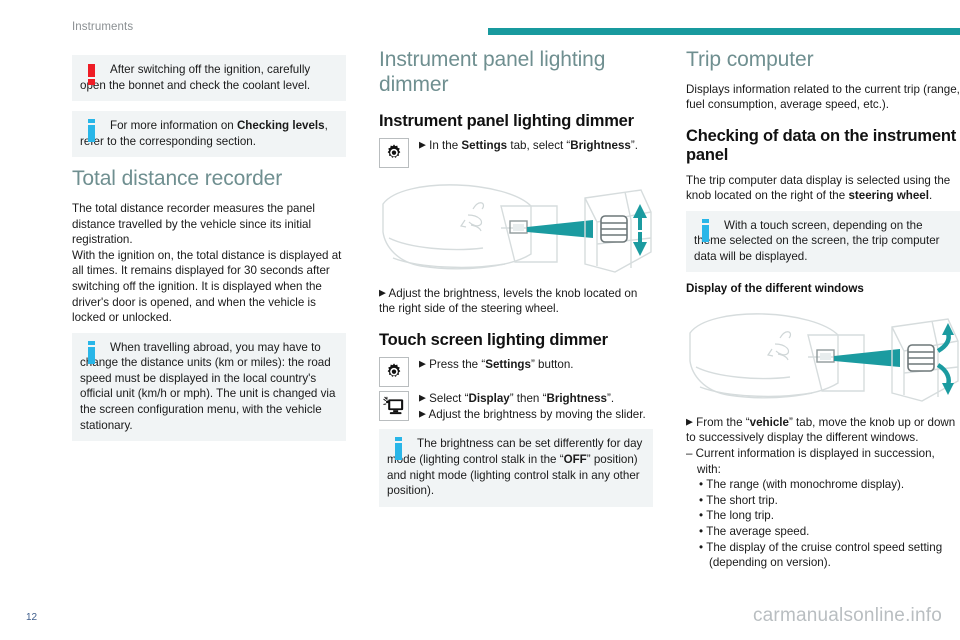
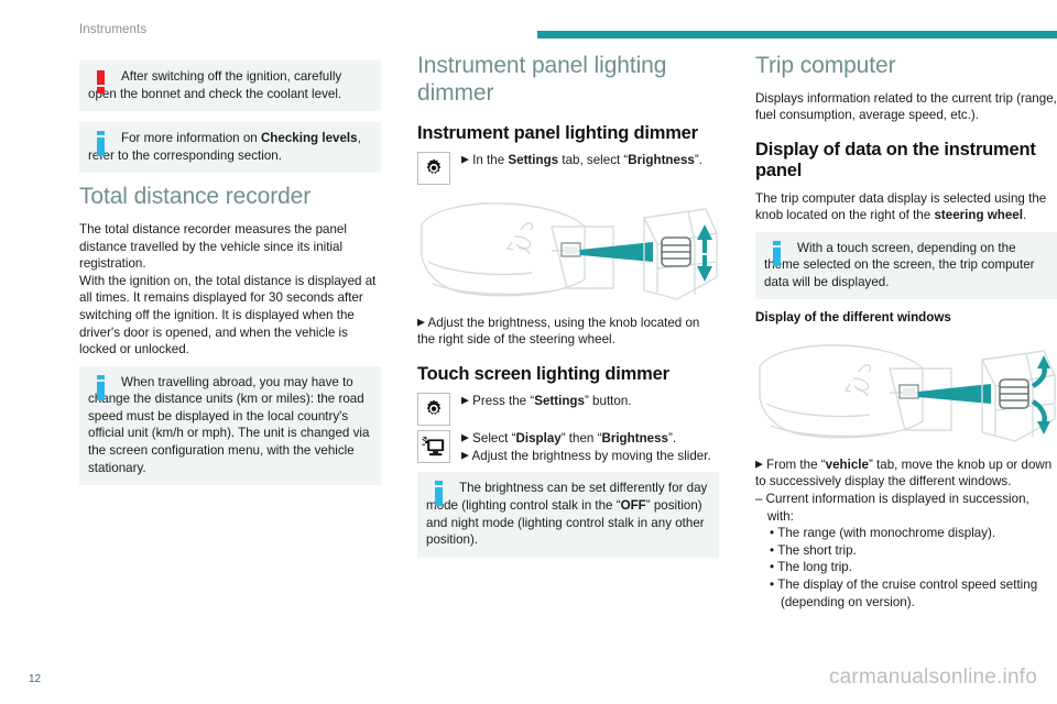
  Instruments
  After switching off the ignition, carefully open the bonnet and check the coolant level.
  For more information on Checking levels, rer to the corresponding section.
  Total distance recorder
  The total distance recorder measures the panel distance travelled by the vehicle since its initial registration.
  With the ignition on, the total distance is displayed at all times. It remains displayed for 30 seconds after switching off the ignition. It is displayed when the driver's door is opened, and when the vehicle is locked or unlocked.
  When travelling abroad, you may have to cange the distance units (km or miles): the road speed must be displayed in the local country's official unit (km/h or mph). The unit is changed via the screen configuration menu, with the vehicle stationary.
  Instrument panel lighting dimmer
  Instrument panel lighting dimmer
  ▶ In the Settings tab, select “Brightness”.
- ▶ Adjust the brightness, levels the knob located on the right side of the steering wheel.
+ ▶ Adjust the brightness, using the knob located on the right side of the steering wheel.
  Touch screen lighting dimmer
  ▶ Press the “Settings” button.
  ▶ Select “Display” then “Brightness”.
  ▶ Adjust the brightness by moving the slider.
  The brightness can be set differently for day mde (lighting control stalk in the “OFF” position) and night mode (lighting control stalk in any other position).
  Trip computer
  Displays information related to the current trip (range, fuel consumption, average speed, etc.).
- Checking of data on the instrument panel
+ Display of data on the instrument panel
  The trip computer data display is selected using the knob located on the right of the steering wheel.
  With a touch screen, depending on the thme selected on the screen, the trip computer data will be displayed.
  Display of the different windows
  ▶ From the “vehicle” tab, move the knob up or down to successively display the different windows.
  – Current information is displayed in succession, with:
  • The range (with monochrome display).
  • The short trip.
  • The long trip.
- • The average speed.
  • The display of the cruise control speed setting (depending on version).
  12
  carmanualsonline.info
